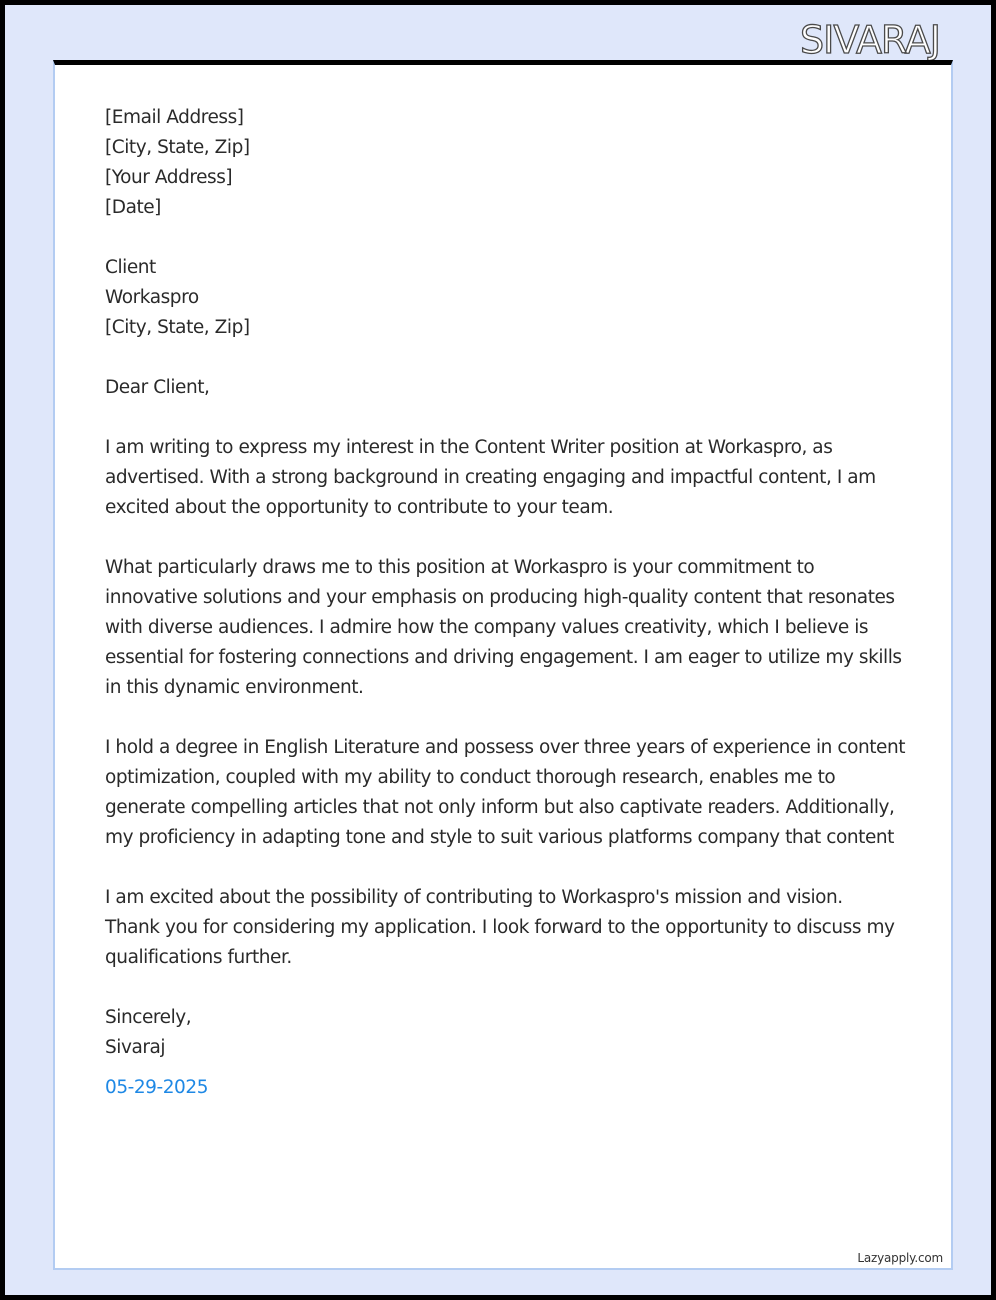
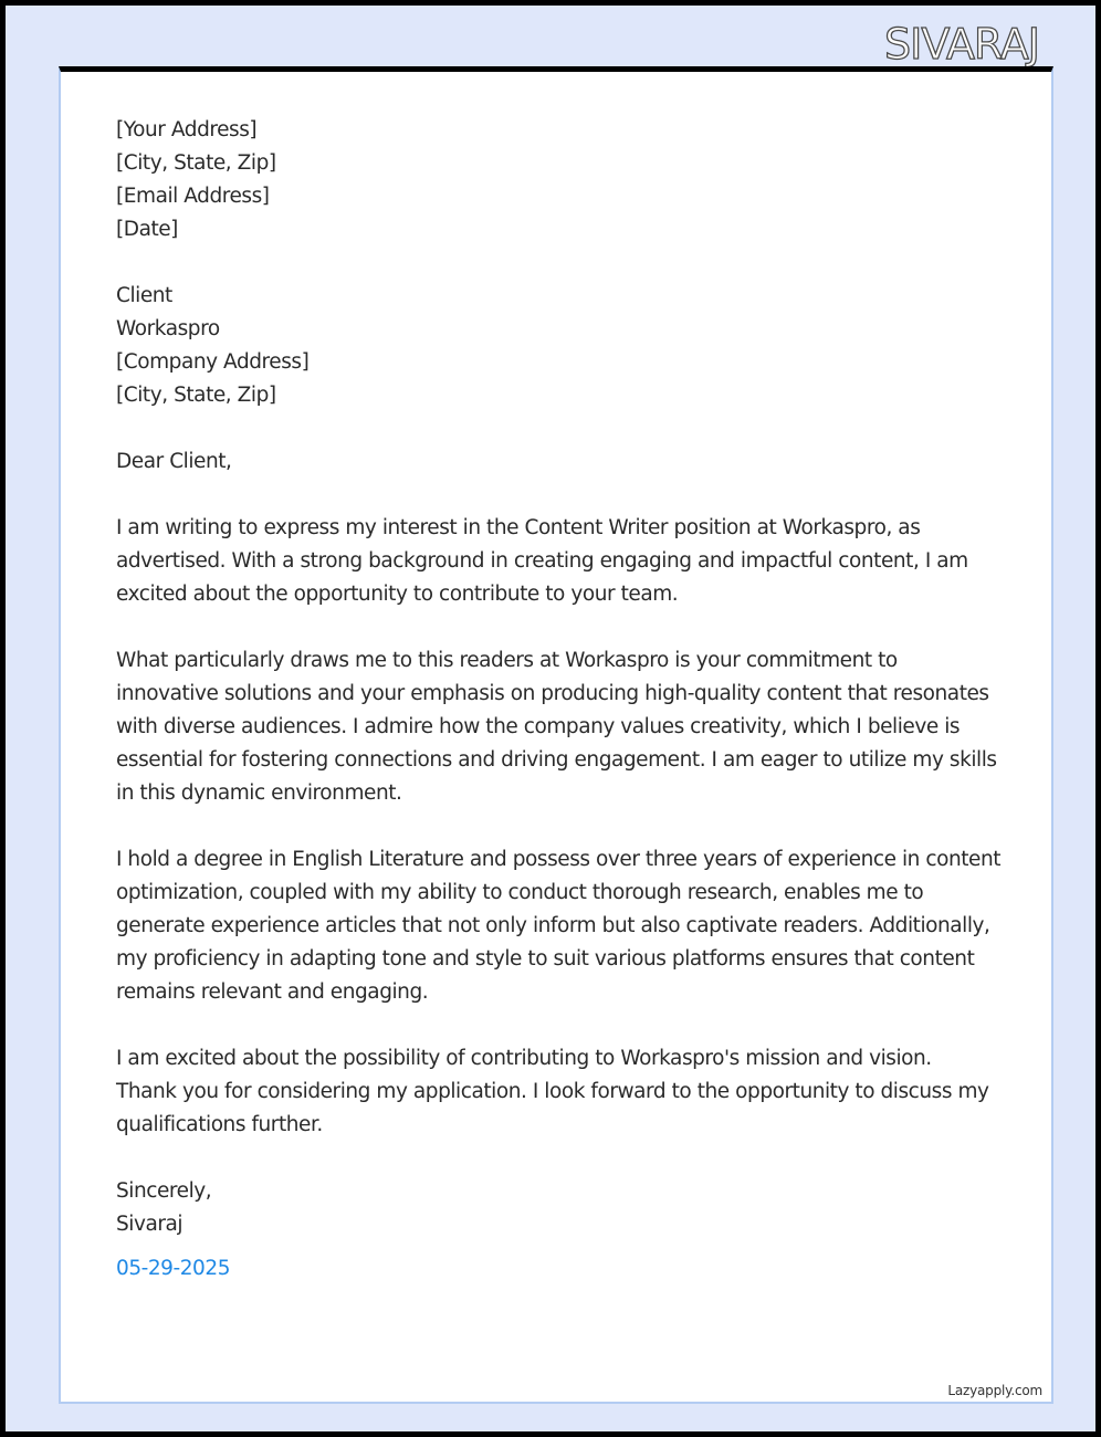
  SIVARAJ
- [Email Address]
+ [Your Address]
  [City, State, Zip]
- [Your Address]
+ [Email Address]
  [Date]
  Client
  Workaspro
+ [Company Address]
  [City, State, Zip]
  Dear Client,
  I am writing to express my interest in the Content Writer position at Workaspro, as
  advertised. With a strong background in creating engaging and impactful content, I am
  excited about the opportunity to contribute to your team.
- What particularly draws me to this position at Workaspro is your commitment to
+ What particularly draws me to this readers at Workaspro is your commitment to
  innovative solutions and your emphasis on producing high-quality content that resonates
  with diverse audiences. I admire how the company values creativity, which I believe is
  essential for fostering connections and driving engagement. I am eager to utilize my skills
  in this dynamic environment.
  I hold a degree in English Literature and possess over three years of experience in content
  optimization, coupled with my ability to conduct thorough research, enables me to
- generate compelling articles that not only inform but also captivate readers. Additionally,
+ generate experience articles that not only inform but also captivate readers. Additionally,
- my proficiency in adapting tone and style to suit various platforms company that content
+ my proficiency in adapting tone and style to suit various platforms ensures that content
+ remains relevant and engaging.
  I am excited about the possibility of contributing to Workaspro's mission and vision.
  Thank you for considering my application. I look forward to the opportunity to discuss my
  qualifications further.
  Sincerely,
  Sivaraj
  05-29-2025
  Lazyapply.com
